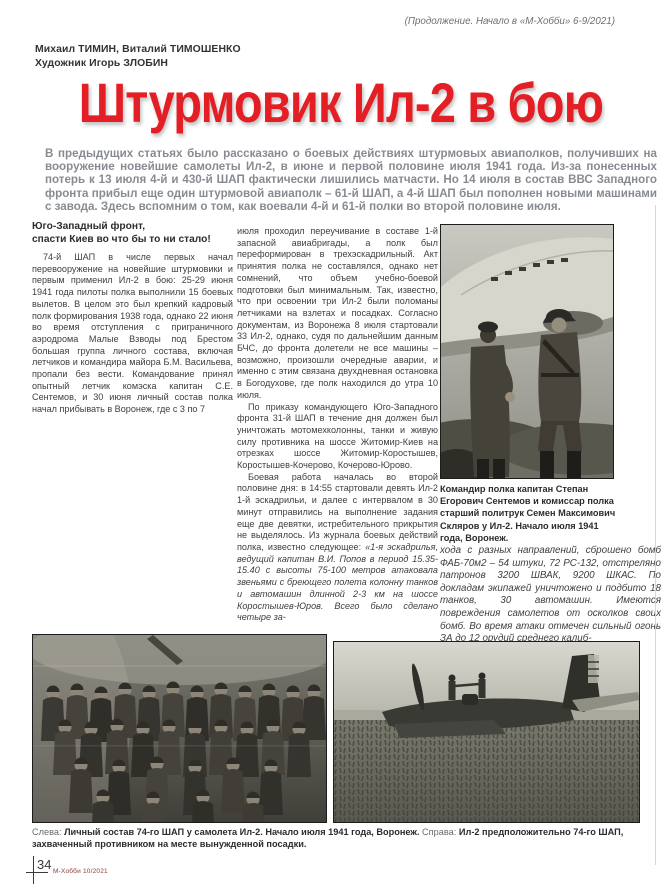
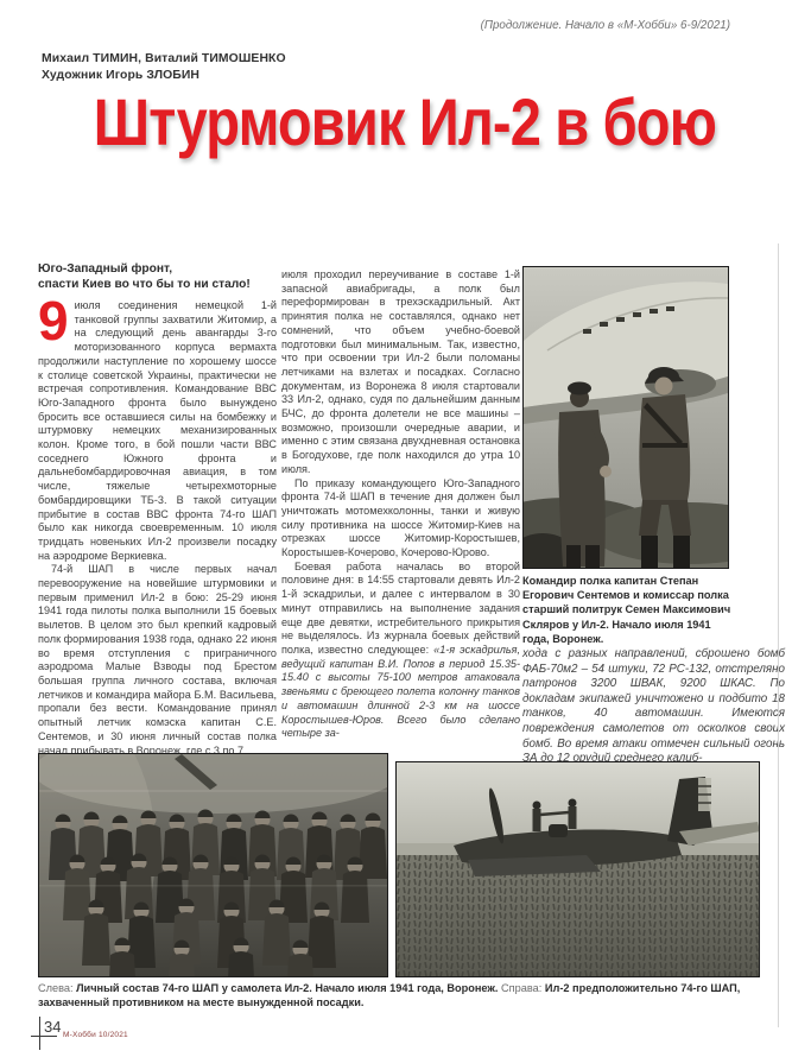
  (Продолжение. Начало в «М-Хобби» 6-9/2021)
  Михаил ТИМИН, Виталий ТИМОШЕНКО
  Художник Игорь ЗЛОБИН
  Штурмовик Ил-2 в бою
- В предыдущих статьях было рассказано о боевых действиях штурмовых авиаполков, получивших на вооружение новейшие самолеты Ил-2, в июне и первой половине июля 1941 года. Из-за понесенных потерь к 13 июля 4-й и 430-й ШАП фактически лишились матчасти. Но 14 июля в состав ВВС Западного фронта прибыл еще один штурмовой авиаполк – 61-й ШАП, а 4-й ШАП был пополнен новыми машинами с завода. Здесь вспомним о том, как воевали 4-й и 61-й полки во второй половине июля.
  Юго-Западный фронт,
  спасти Киев во что бы то ни стало!
+ 9
+ июля соединения немецкой 1-й танковой группы захватили Житомир, а на следующий день авангарды 3-го моторизованного корпуса вермахта продолжили наступление по хорошему шоссе к столице советской Украины, практически не встречая сопротивления. Командование ВВС Юго-Западного фронта было вынуждено бросить все оставшиеся силы на бомбежку и штурмовку немецких механизированных колон. Кроме того, в бой пошли части ВВС соседнего Южного фронта и дальнебомбардировочная авиация, в том числе, тяжелые четырехмоторные бомбардировщики ТБ-3. В такой ситуации прибытие в состав ВВС фронта 74-го ШАП было как никогда своевременным. 10 июля тридцать новеньких Ил-2 произвели посадку на аэродроме Веркиевка.
  74-й ШАП в числе первых начал перевооружение на новейшие штурмовики и первым применил Ил-2 в бою: 25-29 июня 1941 года пилоты полка выполнили 15 боевых вылетов. В целом это был крепкий кадровый полк формирования 1938 года, однако 22 июня во время отступления с приграничного аэродрома Малые Взводы под Брестом большая группа личного состава, включая летчиков и командира майора Б.М. Васильева, пропали без вести. Командование принял опытный летчик комэска капитан С.Е. Сентемов, и 30 июня личный состав полка начал прибывать в Воронеж, где с 3 по 7
  июля проходил переучивание в составе 1-й запасной авиабригады, а полк был переформирован в трехэскадрильный. Акт принятия полка не составлялся, однако нет сомнений, что объем учебно-боевой подготовки был минимальным. Так, известно, что при освоении три Ил-2 были поломаны летчиками на взлетах и посадках. Согласно документам, из Воронежа 8 июля стартовали 33 Ил-2, однако, судя по дальнейшим данным БЧС, до фронта долетели не все машины – возможно, произошли очередные аварии, и именно с этим связана двухдневная остановка в Богодухове, где полк находился до утра 10 июля.
- По приказу командующего Юго-Западного фронта 31-й ШАП в течение дня должен был уничтожать мотомехколонны, танки и живую силу противника на шоссе Житомир-Киев на отрезках шоссе Житомир-Коростышев, Коростышев-Кочерово, Кочерово-Юрово.
+ По приказу командующего Юго-Западного фронта 74-й ШАП в течение дня должен был уничтожать мотомехколонны, танки и живую силу противника на шоссе Житомир-Киев на отрезках шоссе Житомир-Коростышев, Коростышев-Кочерово, Кочерово-Юрово.
  Боевая работа началась во второй половине дня: в 14:55 стартовали девять Ил-2 1-й эскадрильи, и далее с интервалом в 30 минут отправились на выполнение задания еще две девятки, истребительного прикрытия не выделялось. Из журнала боевых действий полка, известно следующее: «1-я эскадрилья, ведущий капитан В.И. Попов в период 15.35-15.40 с высоты 75-100 метров атаковала звеньями с бреющего полета колонну танков и автомашин длинной 2-3 км на шоссе Коростышев-Юров. Всего было сделано четыре за-
  Командир полка капитан Степан Егорович Сентемов и комиссар полка старший политрук Семен Максимович Скляров у Ил-2. Начало июля 1941 года, Воронеж.
- хода с разных направлений, сброшено бомб ФАБ-70м2 – 54 штуки, 72 РС-132, отстреляно патронов 3200 ШВАК, 9200 ШКАС. По докладам экипажей уничтожено и подбито 18 танков, 30 автомашин. Имеются повреждения самолетов от осколков своих бомб. Во время атаки отмечен сильный огонь ЗА до 12 орудий среднего калиб-
+ хода с разных направлений, сброшено бомб ФАБ-70м2 – 54 штуки, 72 РС-132, отстреляно патронов 3200 ШВАК, 9200 ШКАС. По докладам экипажей уничтожено и подбито 18 танков, 40 автомашин. Имеются повреждения самолетов от осколков своих бомб. Во время атаки отмечен сильный огонь ЗА до 12 орудий среднего калиб-
  Слева: Личный состав 74-го ШАП у самолета Ил-2. Начало июля 1941 года, Воронеж. Справа: Ил-2 предположительно 74-го ШАП, захваченный противником на месте вынужденной посадки.
  34
